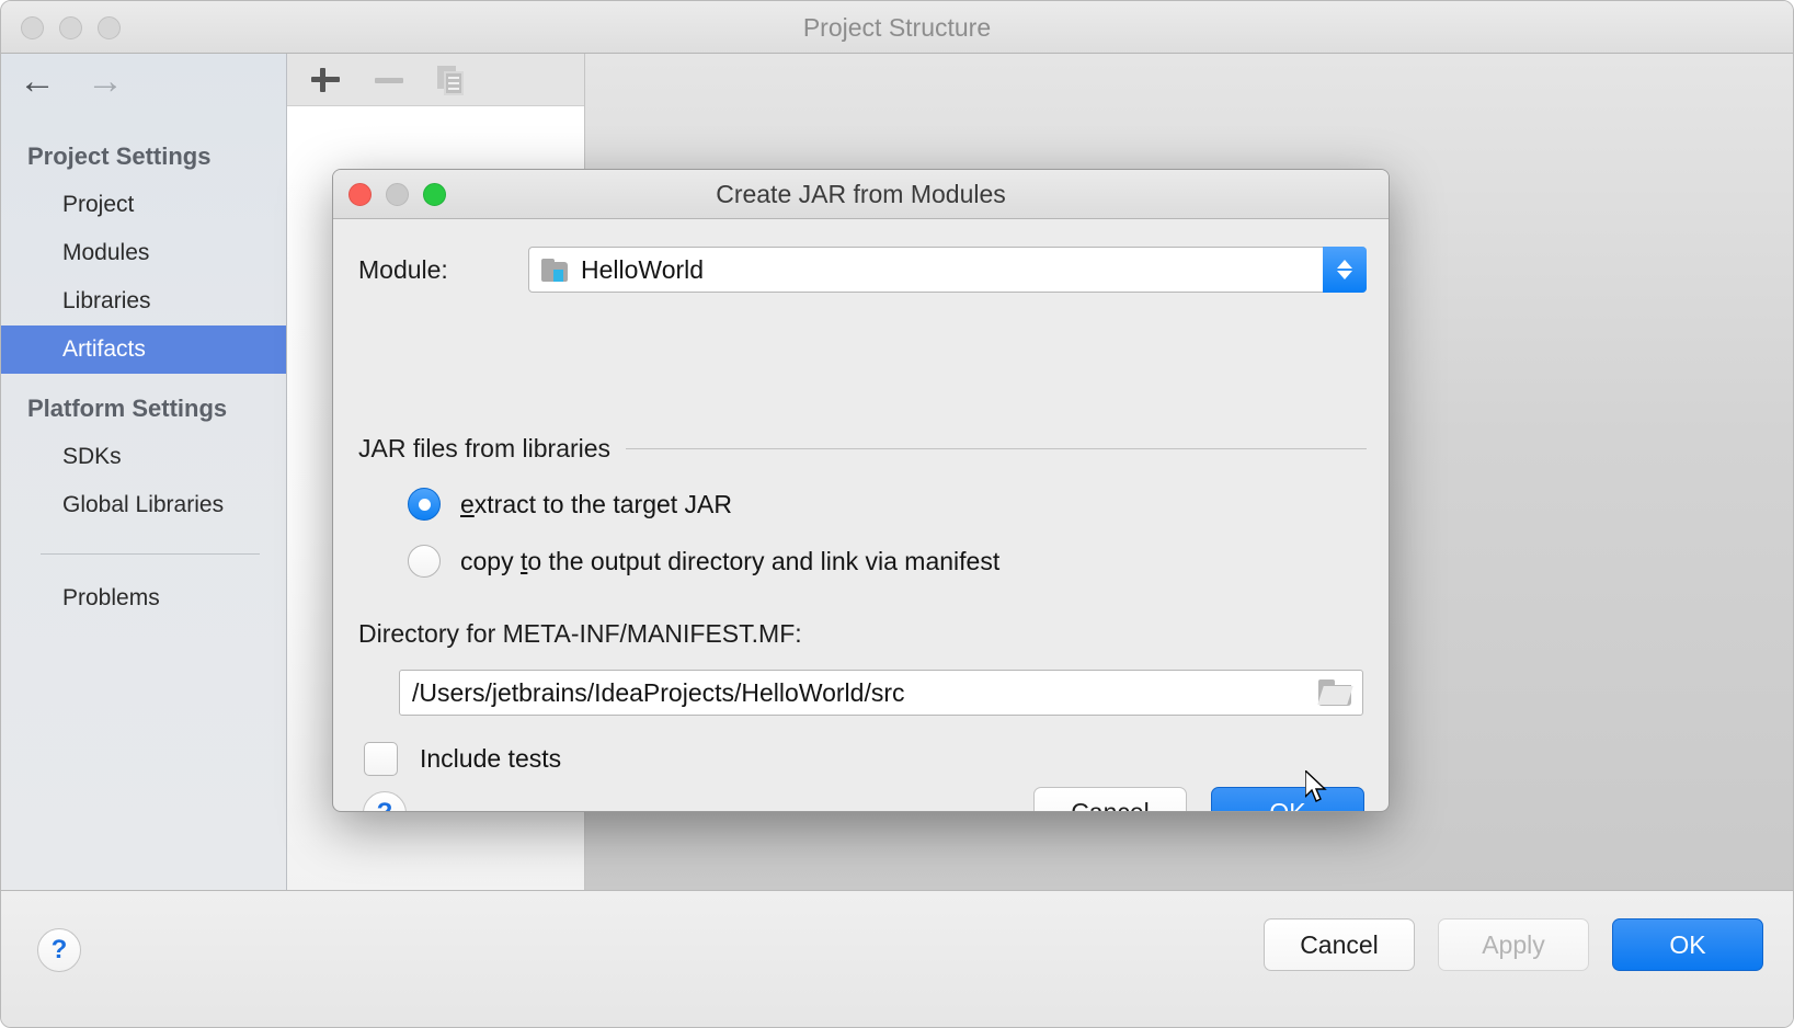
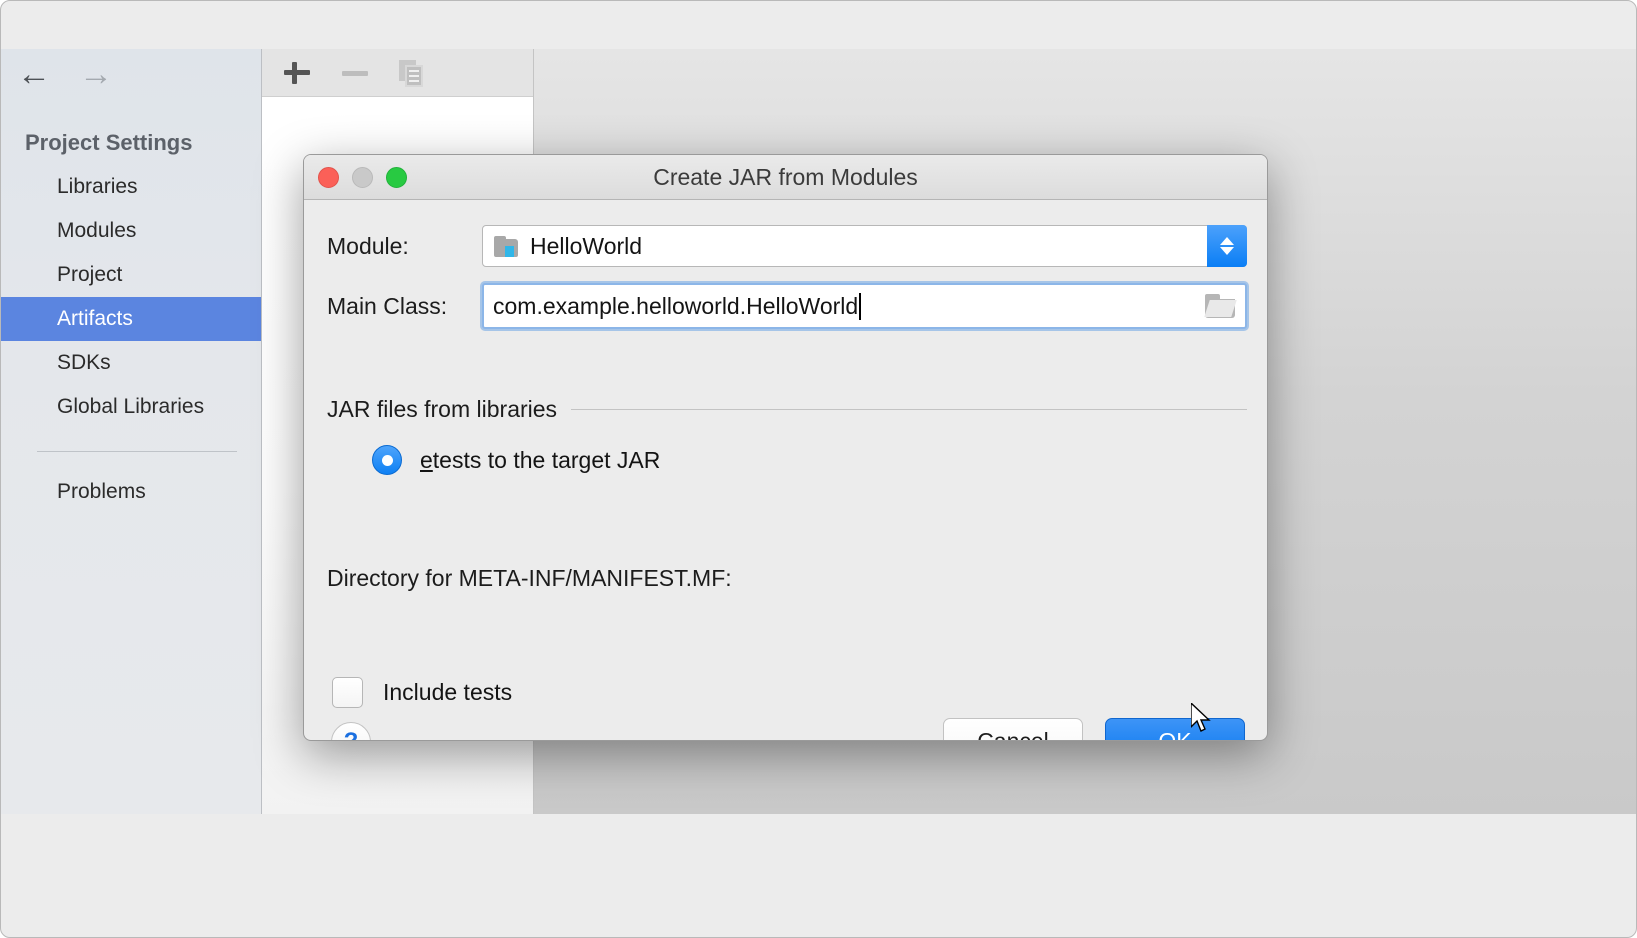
- Project Structure
  ←
  →
  Project Settings
- Project
+ Libraries
  Modules
- Libraries
+ Project
  Artifacts
- Platform Settings
  SDKs
  Global Libraries
  Problems
- ?
- Cancel
- Apply
- OK
  Create JAR from Modules
  Module:
  HelloWorld
+ Main Class:
+ com.example.helloworld.HelloWorld
  JAR files from libraries
- extract to the target JAR
+ etests to the target JAR
- copy to the output directory and link via manifest
  Directory for META-INF/MANIFEST.MF:
- /Users/jetbrains/IdeaProjects/HelloWorld/src
  Include tests
